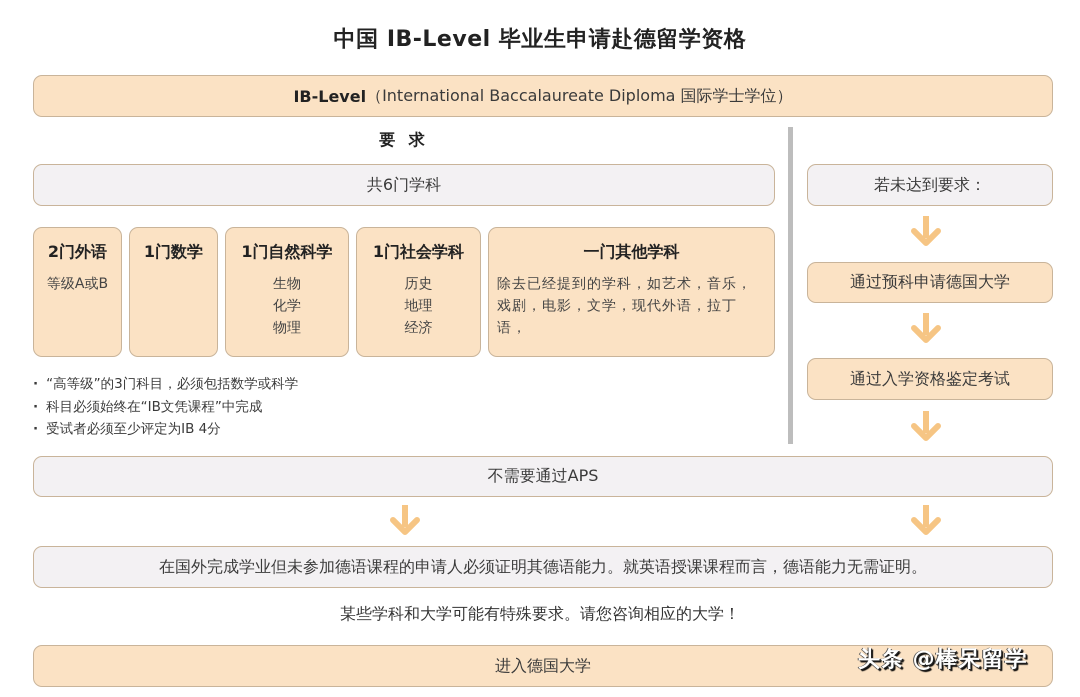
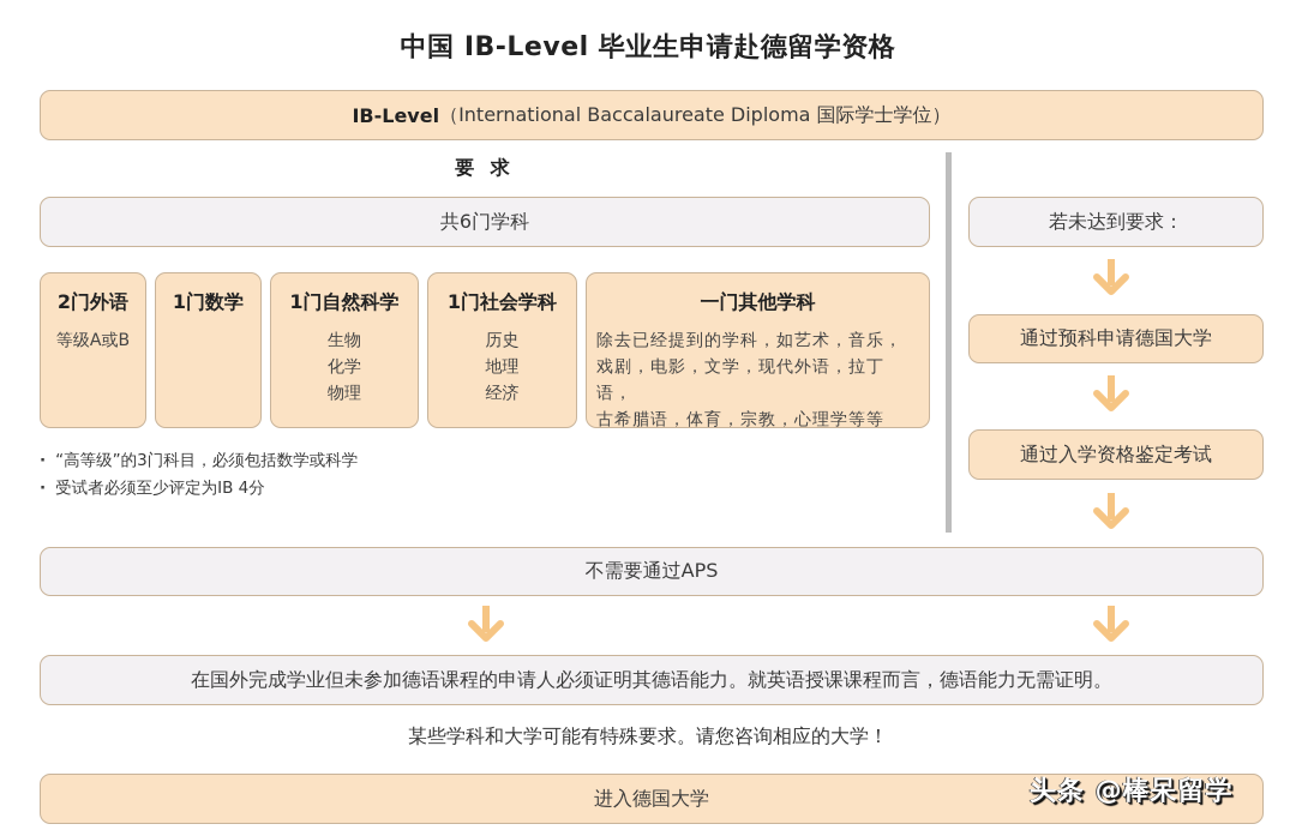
  中国 IB-Level 毕业生申请赴德留学资格
  IB-Level
  （International Baccalaureate Diploma 国际学士学位）
  要 求
  共6门学科
  2门外语
  等级A或B
  1门数学
  1门自然科学
  生物
  化学
  物理
  1门社会学科
  历史
  地理
  经济
  一门其他学科
  除去已经提到的学科，如艺术，音乐，
  戏剧，电影，文学，现代外语，拉丁语，
+ 古希腊语，体育，宗教，心理学等等
  “高等级”的3门科目，必须包括数学或科学
- 科目必须始终在“IB文凭课程”中完成
  受试者必须至少评定为IB 4分
  若未达到要求：
  通过预科申请德国大学
  通过入学资格鉴定考试
  不需要通过APS
  在国外完成学业但未参加德语课程的申请人必须证明其德语能力。就英语授课课程而言，德语能力无需证明。
  某些学科和大学可能有特殊要求。请您咨询相应的大学！
  进入德国大学
  头条 @棒呆留学
